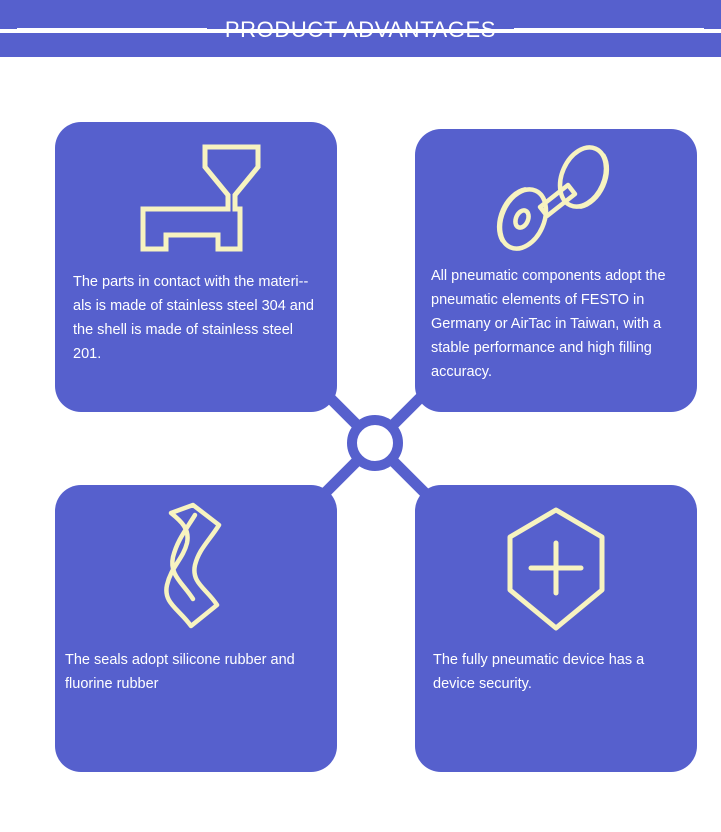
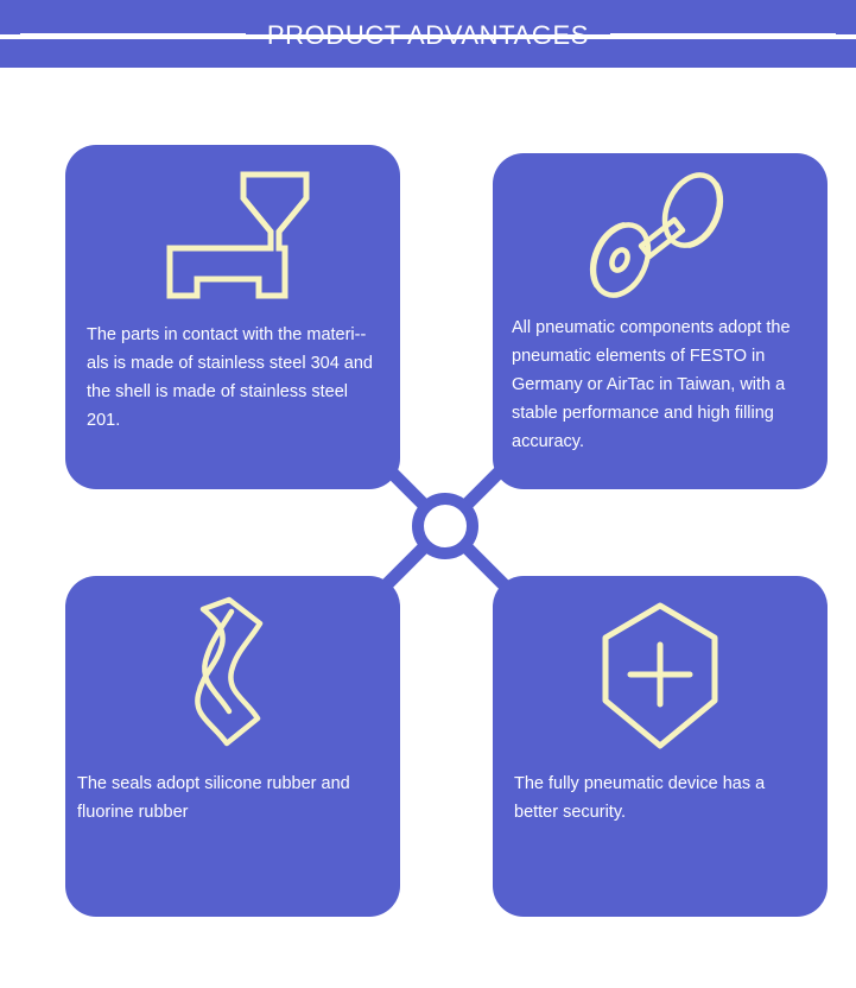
  PRODUCT ADVANTAGES
  The parts in contact with the materi-­ als is made of stainless steel 304 and the shell is made of stainless steel 201.
  All pneumatic components adopt the pneumatic elements of FESTO in Germany or AirTac in Taiwan, with a stable performance and high filling accuracy.
  The seals adopt silicone rubber and fluorine rubber
- The fully pneumatic device has a device security.
+ The fully pneumatic device has a better security.
